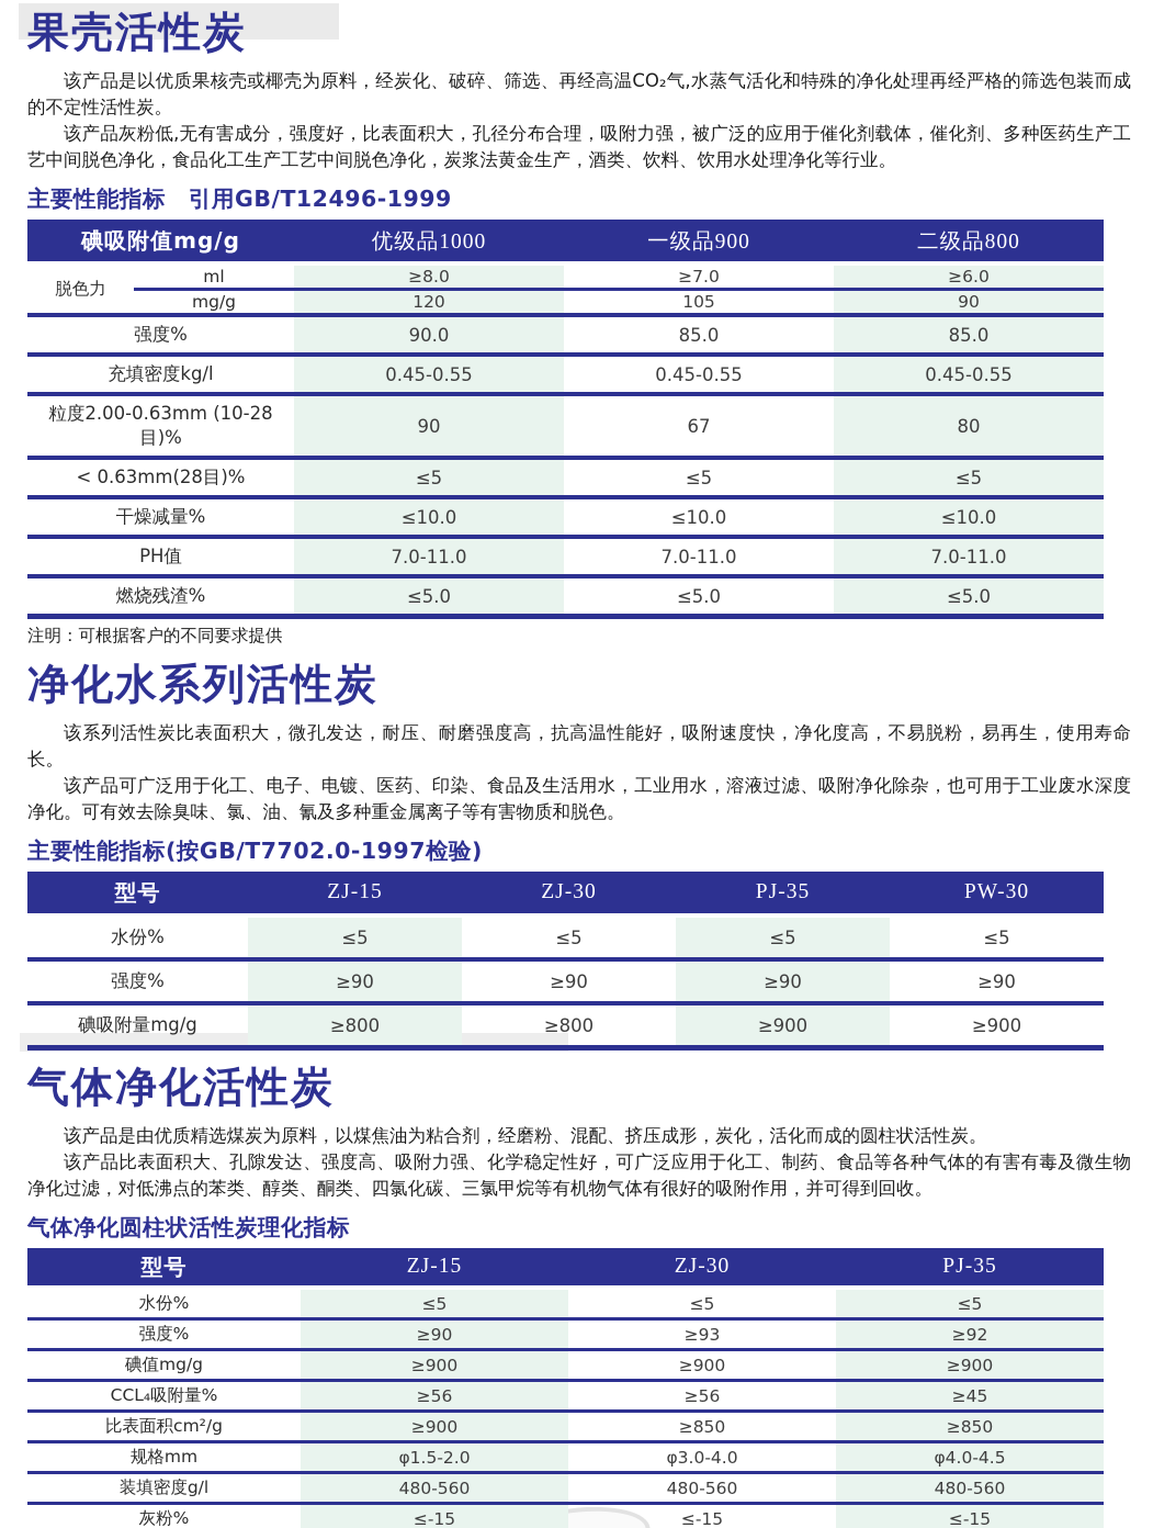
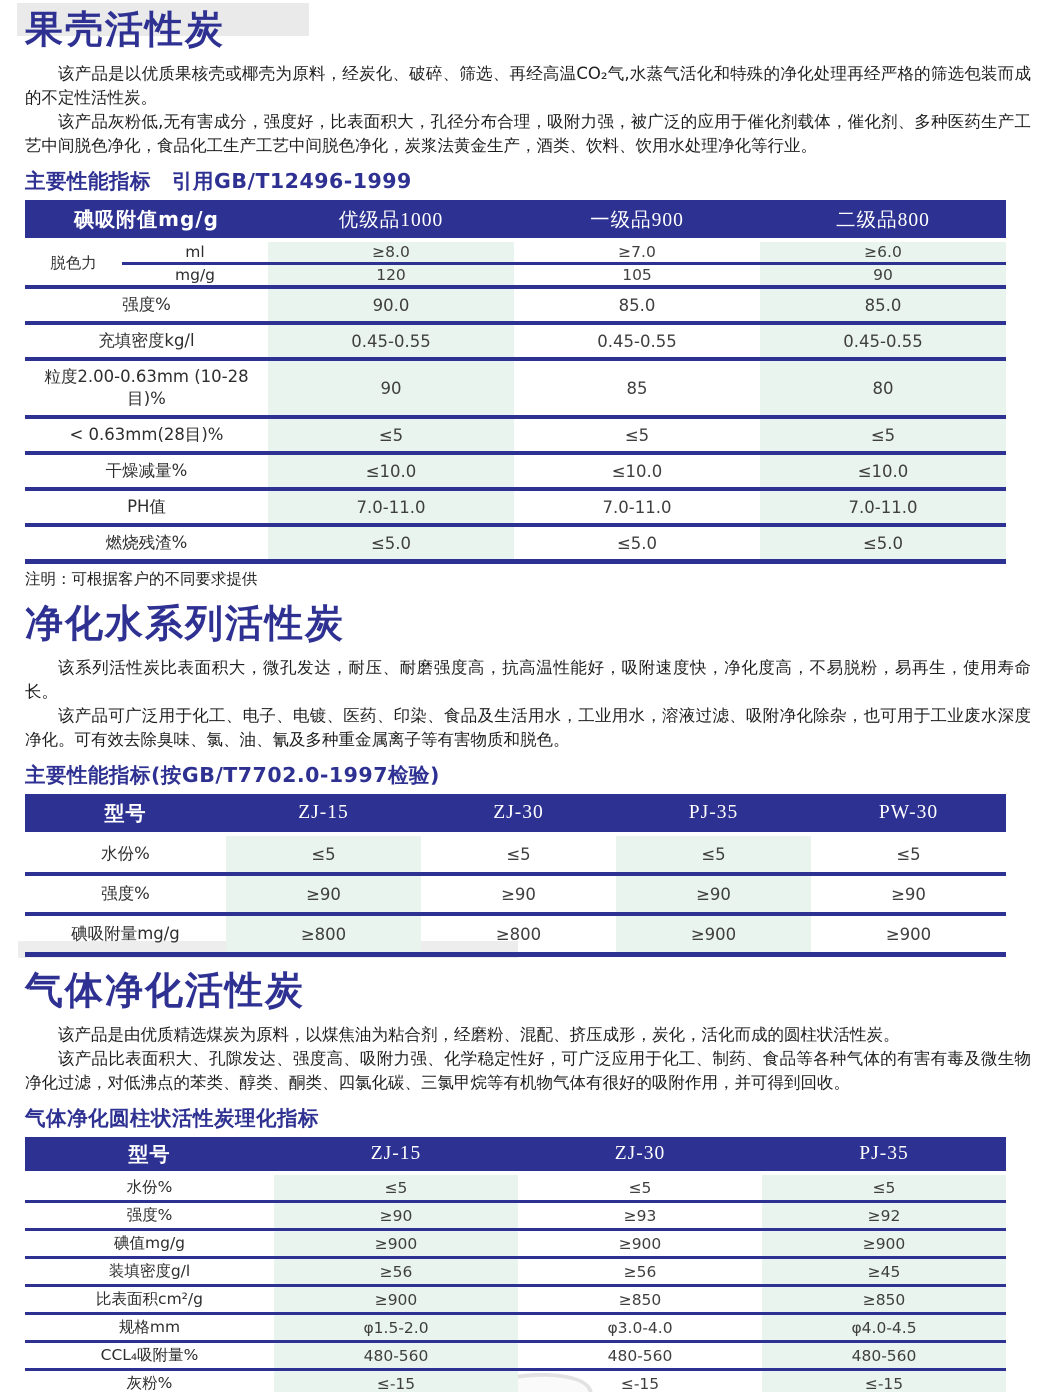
  果壳活性炭
  该产品是以优质果核壳或椰壳为原料，经炭化、破碎、筛选、再经高温CO₂气,水蒸气活化和特殊的净化处理再经严格的筛选包装而成的不定性活性炭。
  该产品灰粉低,无有害成分，强度好，比表面积大，孔径分布合理，吸附力强，被广泛的应用于催化剂载体，催化剂、多种医药生产工艺中间脱色净化，食品化工生产工艺中间脱色净化，炭浆法黄金生产，酒类、饮料、饮用水处理净化等行业。
  主要性能指标 引用GB/T12496-1999
  碘吸附值mg/g	优级品1000	一级品900	二级品800
  脱色力	ml	≥8.0	≥7.0	≥6.0
  mg/g	120	105	90
  强度%	90.0	85.0	85.0
  充填密度kg/l	0.45-0.55	0.45-0.55	0.45-0.55
- 粒度2.00-0.63mm (10-28目)%	90	67	80
+ 粒度2.00-0.63mm (10-28目)%	90	85	80
  < 0.63mm(28目)%	≤5	≤5	≤5
  干燥减量%	≤10.0	≤10.0	≤10.0
  PH值	7.0-11.0	7.0-11.0	7.0-11.0
  燃烧残渣%	≤5.0	≤5.0	≤5.0
  注明：可根据客户的不同要求提供
  净化水系列活性炭
  该系列活性炭比表面积大，微孔发达，耐压、耐磨强度高，抗高温性能好，吸附速度快，净化度高，不易脱粉，易再生，使用寿命长。
  该产品可广泛用于化工、电子、电镀、医药、印染、食品及生活用水，工业用水，溶液过滤、吸附净化除杂，也可用于工业废水深度净化。可有效去除臭味、氯、油、氰及多种重金属离子等有害物质和脱色。
  主要性能指标(按GB/T7702.0-1997检验)
  型号	ZJ-15	ZJ-30	PJ-35	PW-30
  水份%	≤5	≤5	≤5	≤5
  强度%	≥90	≥90	≥90	≥90
  碘吸附量mg/g	≥800	≥800	≥900	≥900
  气体净化活性炭
  该产品是由优质精选煤炭为原料，以煤焦油为粘合剂，经磨粉、混配、挤压成形，炭化，活化而成的圆柱状活性炭。
  该产品比表面积大、孔隙发达、强度高、吸附力强、化学稳定性好，可广泛应用于化工、制药、食品等各种气体的有害有毒及微生物净化过滤，对低沸点的苯类、醇类、酮类、四氯化碳、三氯甲烷等有机物气体有很好的吸附作用，并可得到回收。
  气体净化圆柱状活性炭理化指标
  型号	ZJ-15	ZJ-30	PJ-35
  水份%	≤5	≤5	≤5
  强度%	≥90	≥93	≥92
  碘值mg/g	≥900	≥900	≥900
- CCL₄吸附量%	≥56	≥56	≥45
+ 装填密度g/l	≥56	≥56	≥45
  比表面积cm²/g	≥900	≥850	≥850
  规格mm	φ1.5-2.0	φ3.0-4.0	φ4.0-4.5
- 装填密度g/l	480-560	480-560	480-560
+ CCL₄吸附量%	480-560	480-560	480-560
  灰粉%	≤-15	≤-15	≤-15
